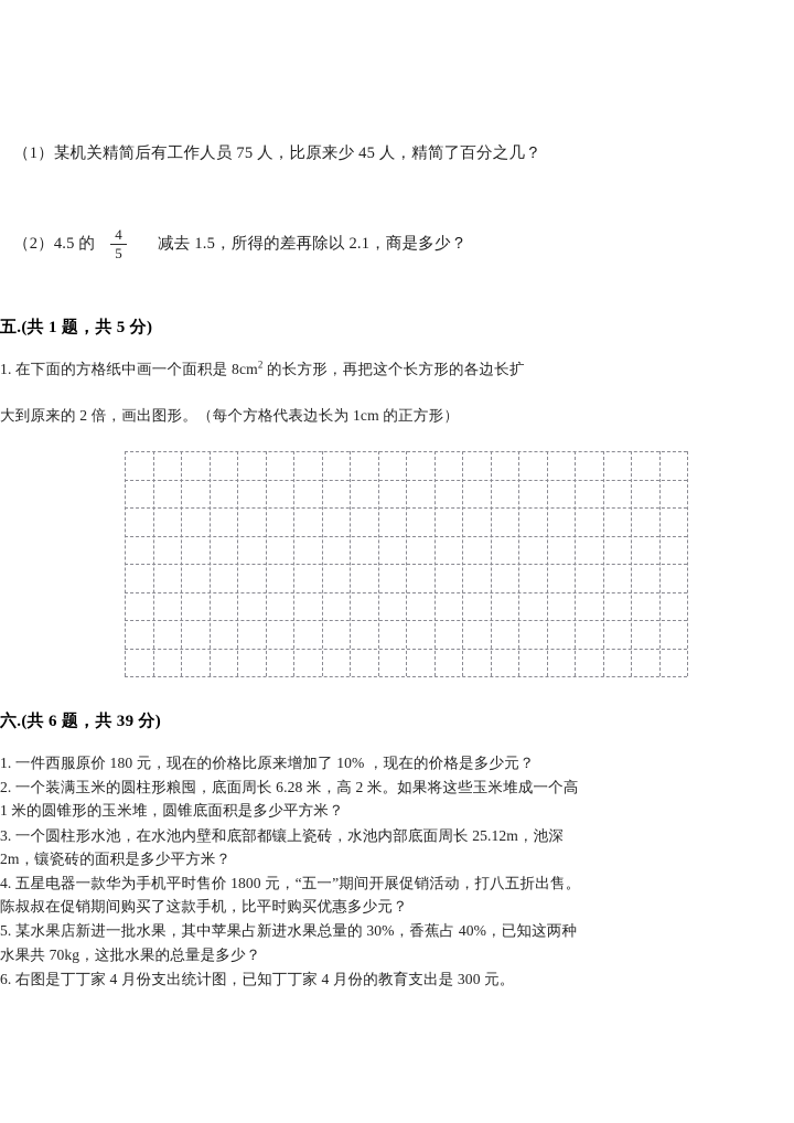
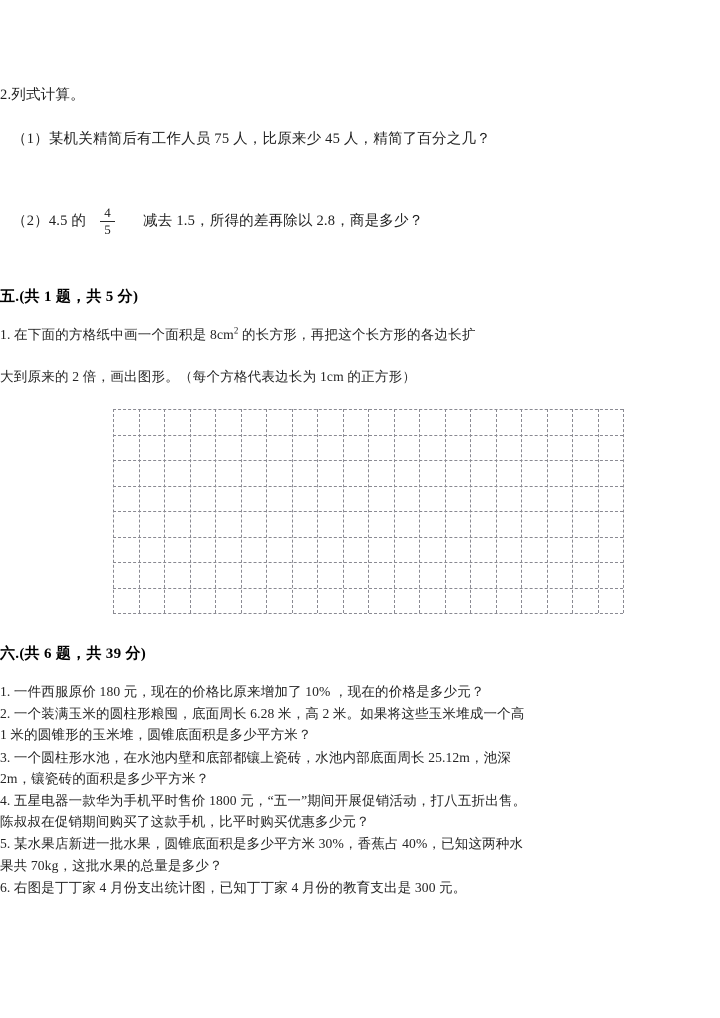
+ 2.列式计算。
  （1）某机关精简后有工作人员 75 人，比原来少 45 人，精简了百分之几？
  （2）4.5 的
  4
  5
- 减去 1.5，所得的差再除以 2.1，商是多少？
+ 减去 1.5，所得的差再除以 2.8，商是多少？
  五.(共 1 题，共 5 分)
  1. 在下面的方格纸中画一个面积是 8cm2 的长方形，再把这个长方形的各边长扩
  大到原来的 2 倍，画出图形。（每个方格代表边长为 1cm 的正方形）
  六.(共 6 题，共 39 分)
  1. 一件西服原价 180 元，现在的价格比原来增加了 10% ，现在的价格是多少元？
  2. 一个装满玉米的圆柱形粮囤，底面周长 6.28 米，高 2 米。如果将这些玉米堆成一个高 1 米的圆锥形的玉米堆，圆锥底面积是多少平方米？
  3. 一个圆柱形水池，在水池内壁和底部都镶上瓷砖，水池内部底面周长 25.12m，池深 2m，镶瓷砖的面积是多少平方米？
  4. 五星电器一款华为手机平时售价 1800 元，“五一”期间开展促销活动，打八五折出售。陈叔叔在促销期间购买了这款手机，比平时购买优惠多少元？
- 5. 某水果店新进一批水果，其中苹果占新进水果总量的 30%，香蕉占 40%，已知这两种水果共 70kg，这批水果的总量是多少？
+ 5. 某水果店新进一批水果，圆锥底面积是多少平方米 30%，香蕉占 40%，已知这两种水果共 70kg，这批水果的总量是多少？
  6. 右图是丁丁家 4 月份支出统计图，已知丁丁家 4 月份的教育支出是 300 元。
